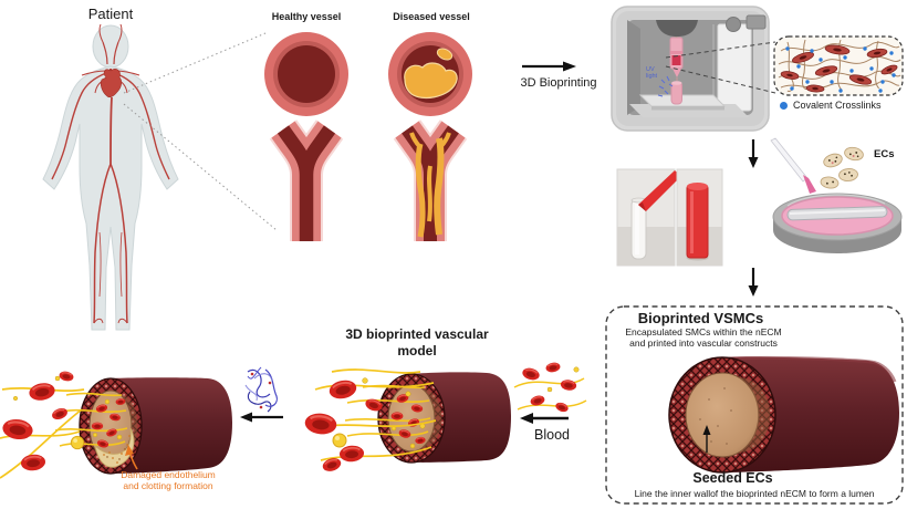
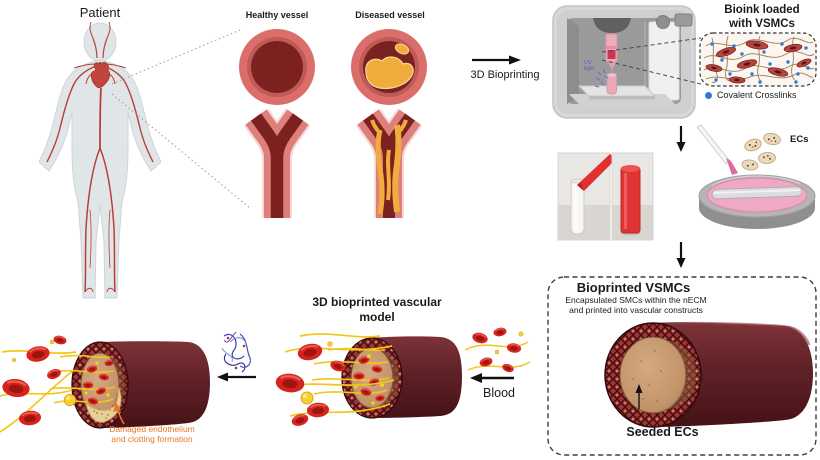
  Patient
  Healthy vessel
  Diseased vessel
  3D Bioprinting
+ Bioink loaded
+ with VSMCs
  Covalent Crosslinks
  ECs
  Bioprinted VSMCs
  Encapsulated SMCs within the nECM
  and printed into vascular constructs
  Seeded ECs
- Line the inner wallof the bioprinted nECM to form a lumen
  3D bioprinted vascular model
  Blood
  Damaged endothelium
  and clotting formation
